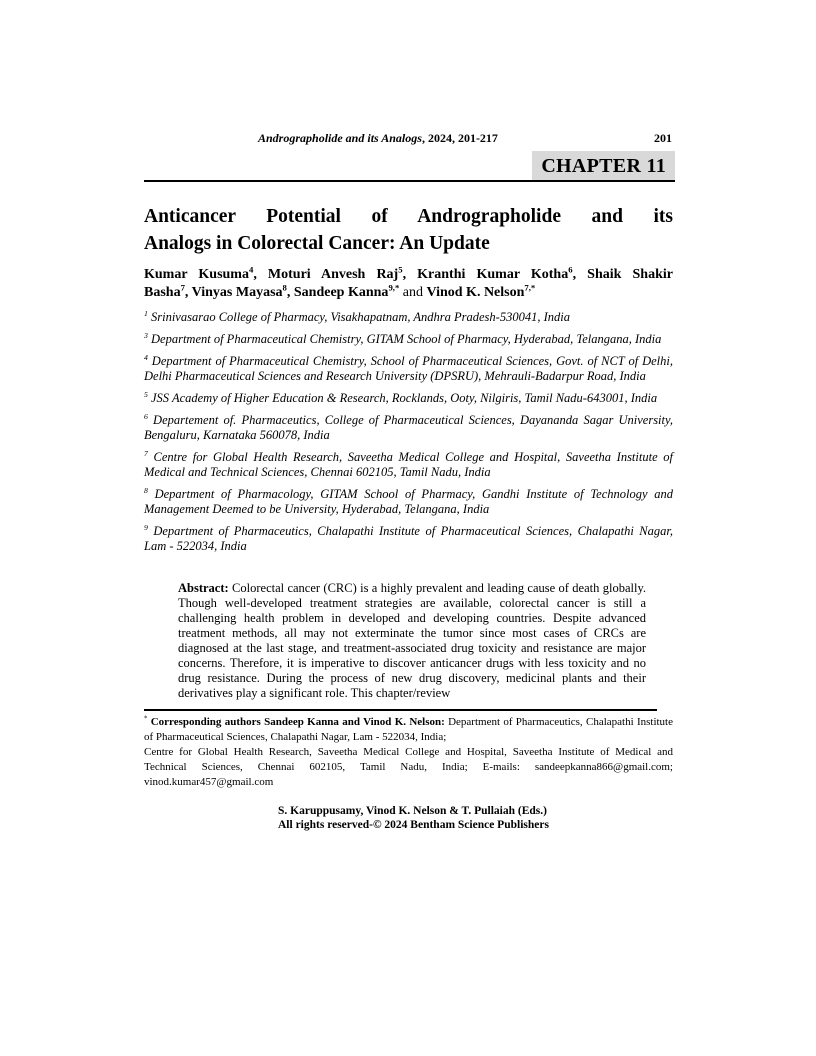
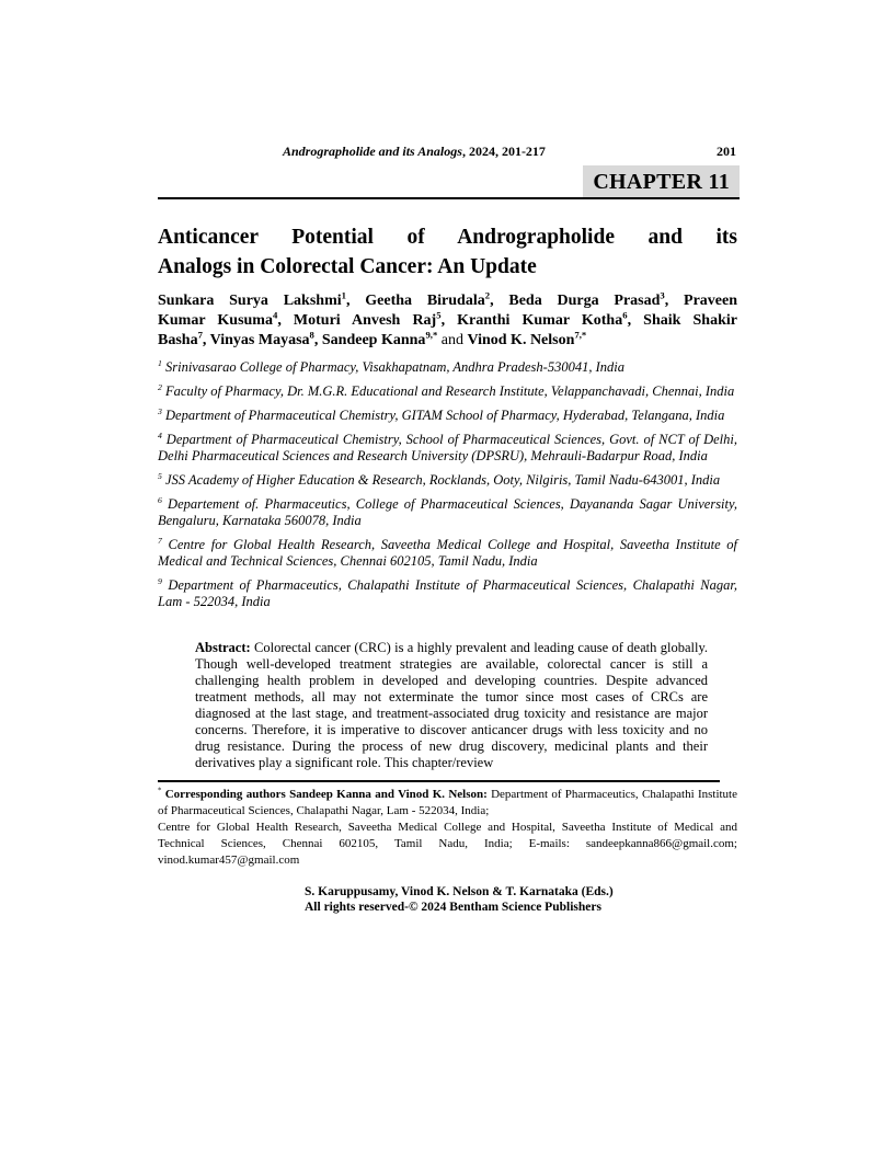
  Andrographolide and its Analogs, 2024, 201-217
  201
  CHAPTER 11
  Anticancer Potential of Andrographolide and its
  Analogs in Colorectal Cancer: An Update
+ Sunkara Surya Lakshmi1, Geetha Birudala2, Beda Durga Prasad3, Praveen
  Kumar Kusuma4, Moturi Anvesh Raj5, Kranthi Kumar Kotha6, Shaik Shakir
  Basha7, Vinyas Mayasa8, Sandeep Kanna9,* and Vinod K. Nelson7,*
  1 Srinivasarao College of Pharmacy, Visakhapatnam, Andhra Pradesh-530041, India
+ 2 Faculty of Pharmacy, Dr. M.G.R. Educational and Research Institute, Velappanchavadi, Chennai, India
  3 Department of Pharmaceutical Chemistry, GITAM School of Pharmacy, Hyderabad, Telangana, India
  4 Department of Pharmaceutical Chemistry, School of Pharmaceutical Sciences, Govt. of NCT of Delhi, Delhi Pharmaceutical Sciences and Research University (DPSRU), Mehrauli-Badarpur Road, India
  5 JSS Academy of Higher Education & Research, Rocklands, Ooty, Nilgiris, Tamil Nadu-643001, India
  6 Departement of. Pharmaceutics, College of Pharmaceutical Sciences, Dayananda Sagar University, Bengaluru, Karnataka 560078, India
  7 Centre for Global Health Research, Saveetha Medical College and Hospital, Saveetha Institute of Medical and Technical Sciences, Chennai 602105, Tamil Nadu, India
- 8 Department of Pharmacology, GITAM School of Pharmacy, Gandhi Institute of Technology and Management Deemed to be University, Hyderabad, Telangana, India
  9 Department of Pharmaceutics, Chalapathi Institute of Pharmaceutical Sciences, Chalapathi Nagar, Lam - 522034, India
  Abstract: Colorectal cancer (CRC) is a highly prevalent and leading cause of death globally. Though well-developed treatment strategies are available, colorectal cancer is still a challenging health problem in developed and developing countries. Despite advanced treatment methods, all may not exterminate the tumor since most cases of CRCs are diagnosed at the last stage, and treatment-associated drug toxicity and resistance are major concerns. Therefore, it is imperative to discover anticancer drugs with less toxicity and no drug resistance. During the process of new drug discovery, medicinal plants and their derivatives play a significant role. This chapter/review
  Corresponding authors Sandeep Kanna and Vinod K. Nelson: Department of Pharmaceutics, Chalapathi Institute of Pharmaceutical Sciences, Chalapathi Nagar, Lam - 522034, India;
  Centre for Global Health Research, Saveetha Medical College and Hospital, Saveetha Institute of Medical and Technical Sciences, Chennai 602105, Tamil Nadu, India; E-mails: sandeepkanna866@gmail.com; vinod.kumar457@gmail.com
- S. Karuppusamy, Vinod K. Nelson & T. Pullaiah (Eds.)
+ S. Karuppusamy, Vinod K. Nelson & T. Karnataka (Eds.)
  All rights reserved-© 2024 Bentham Science Publishers
